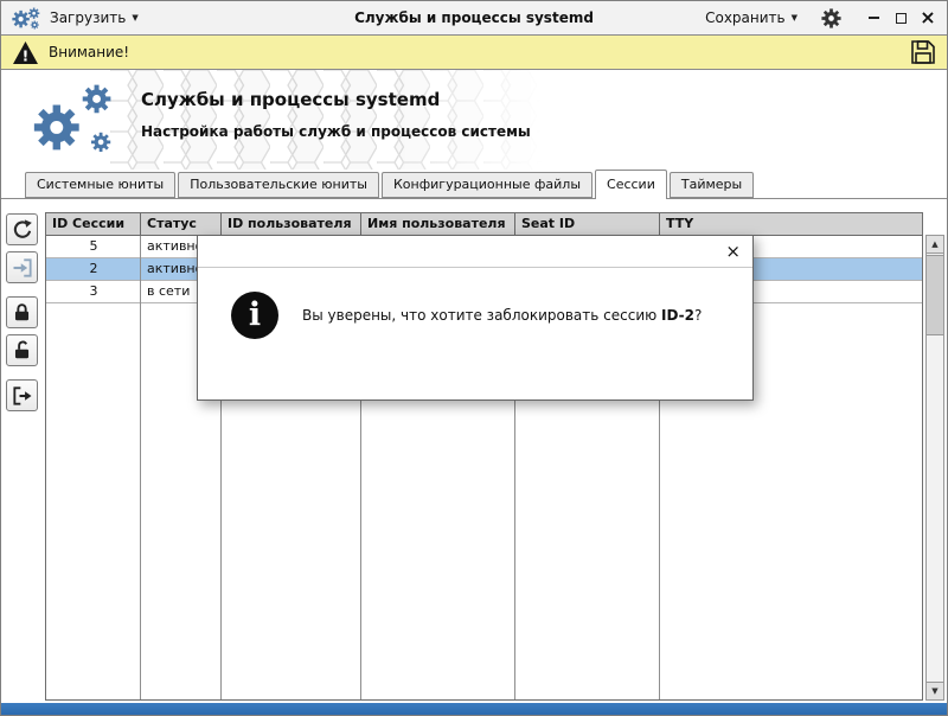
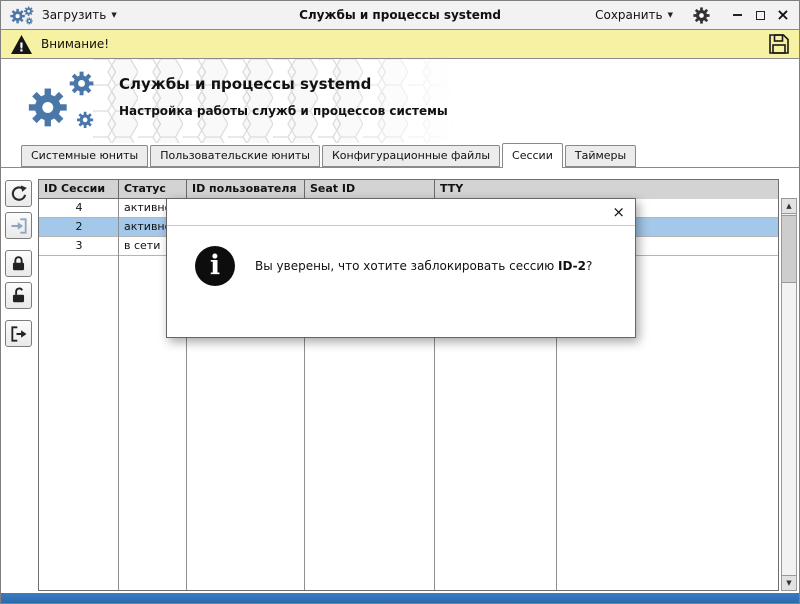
  Загрузить
  ▼
  Службы и процессы systemd
  Сохранить
  ▼
  ×
  !
  Внимание!
  Службы и процессы systemd
  Настройка работы служб и процессов системы
  Системные юниты
  Пользовательские юниты
  Конфигурационные файлы
  Сессии
  Таймеры
  ID Сессии
  Статус
  ID пользователя
- Имя пользователя
  Seat ID
  TTY
- 5
+ 4
  активн
  2
  активн
  3
  в сети
  ▲
  ▼
  ×
  i
  Вы уверены, что хотите заблокировать сессию ID-2?
